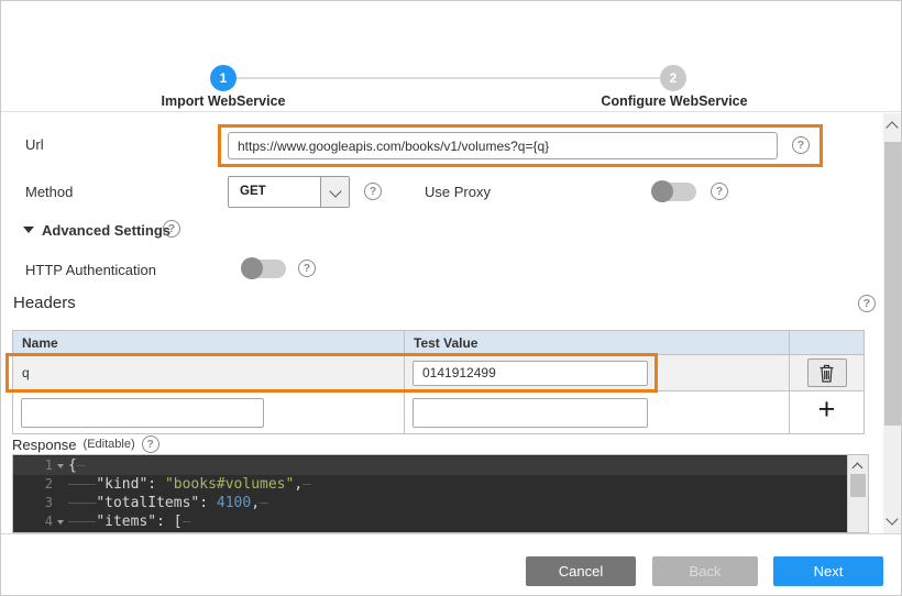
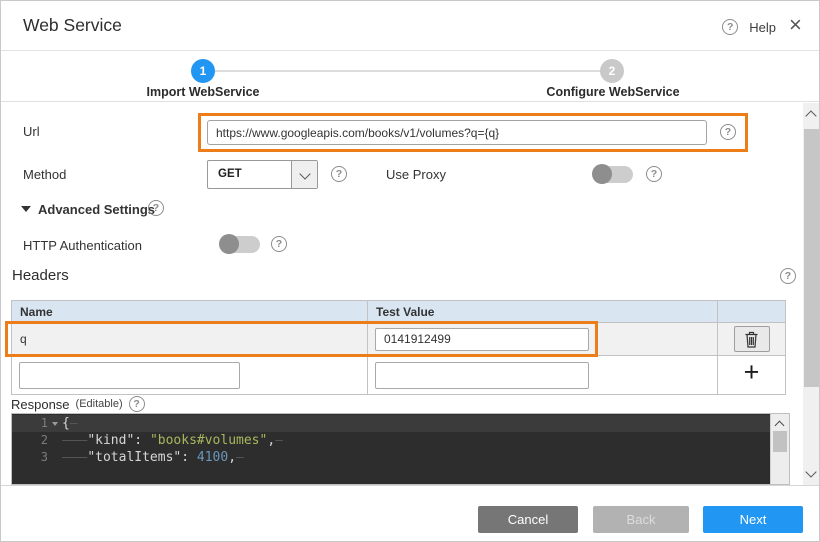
+ Web Service
+ Help
  1
  2
  Import WebService
  Configure WebService
  Url
  https://www.googleapis.com/books/v1/volumes?q={q}
  Method
  GET
  Use Proxy
  Advanced Settings
  HTTP Authentication
  Headers
  Name
  Test Value
  q
  0141912499
  Response
  (Editable)
  1
  {–
  2
  ———— "kind": "books#volumes",–
  3
  ———— "totalItems": 4100,–
- 4
- ———— "items": [–
  Cancel
  Back
  Next
